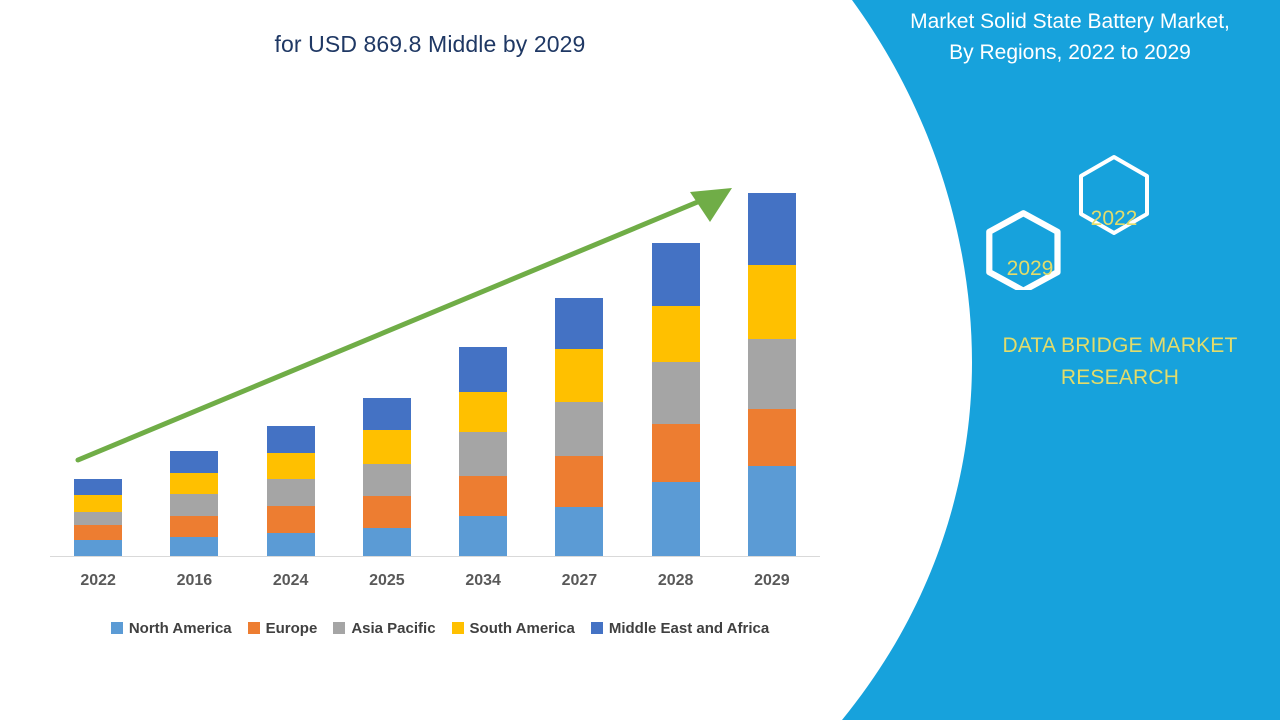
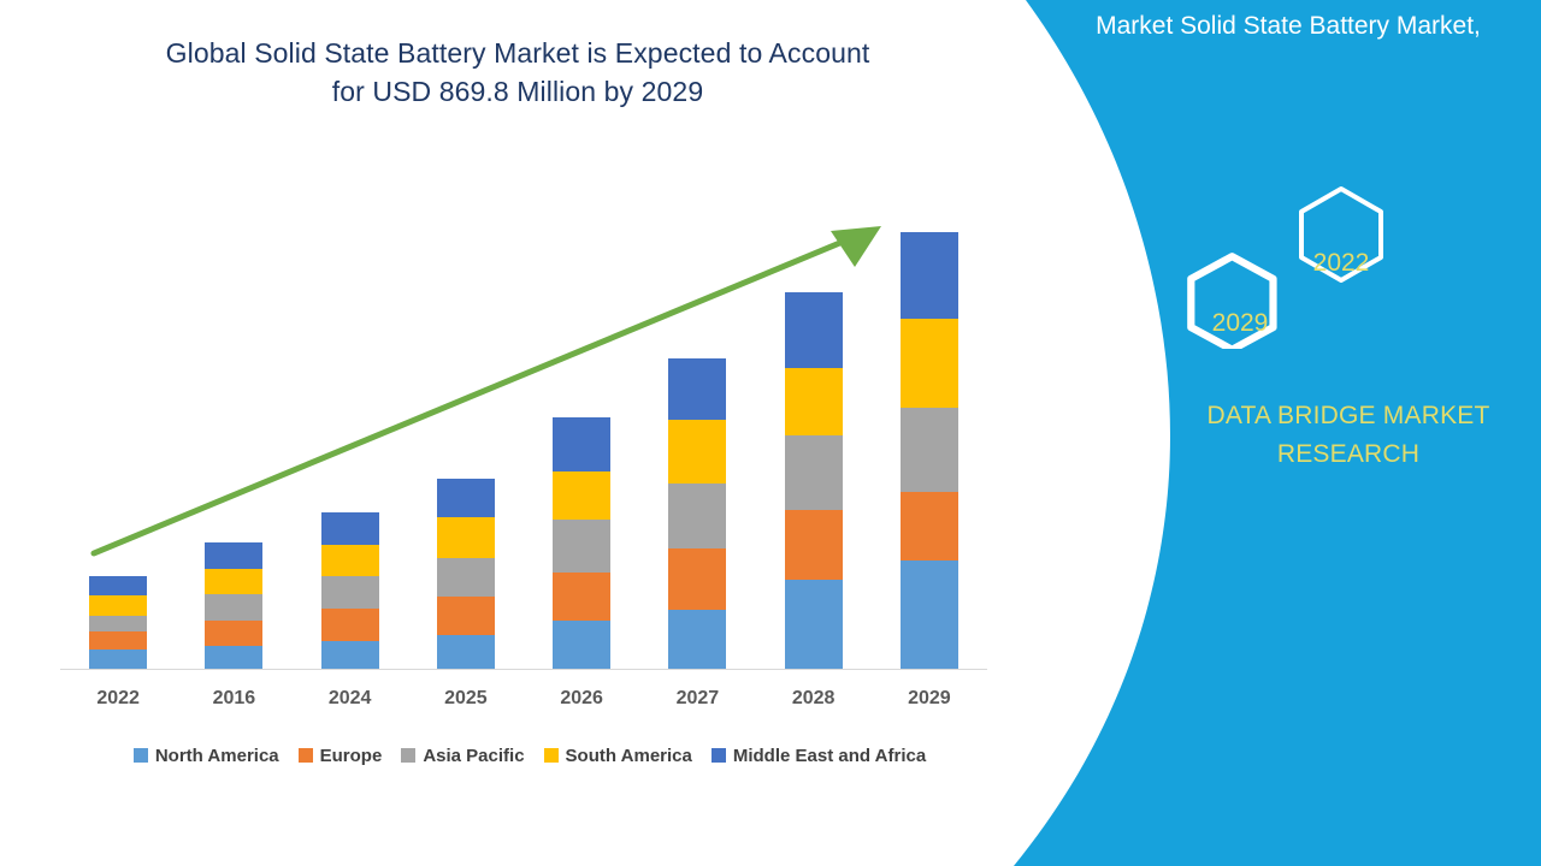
+ Global Solid State Battery Market is Expected to Account
- for USD 869.8 Middle by 2029
+ for USD 869.8 Million by 2029
  2022
  2016
  2024
  2025
- 2034
+ 2026
  2027
  2028
  2029
  North America
  Europe
  Asia Pacific
  South America
  Middle East and Africa
  Market Solid State Battery Market,
- By Regions, 2022 to 2029
  2029
  2022
  DATA BRIDGE MARKET
  RESEARCH
